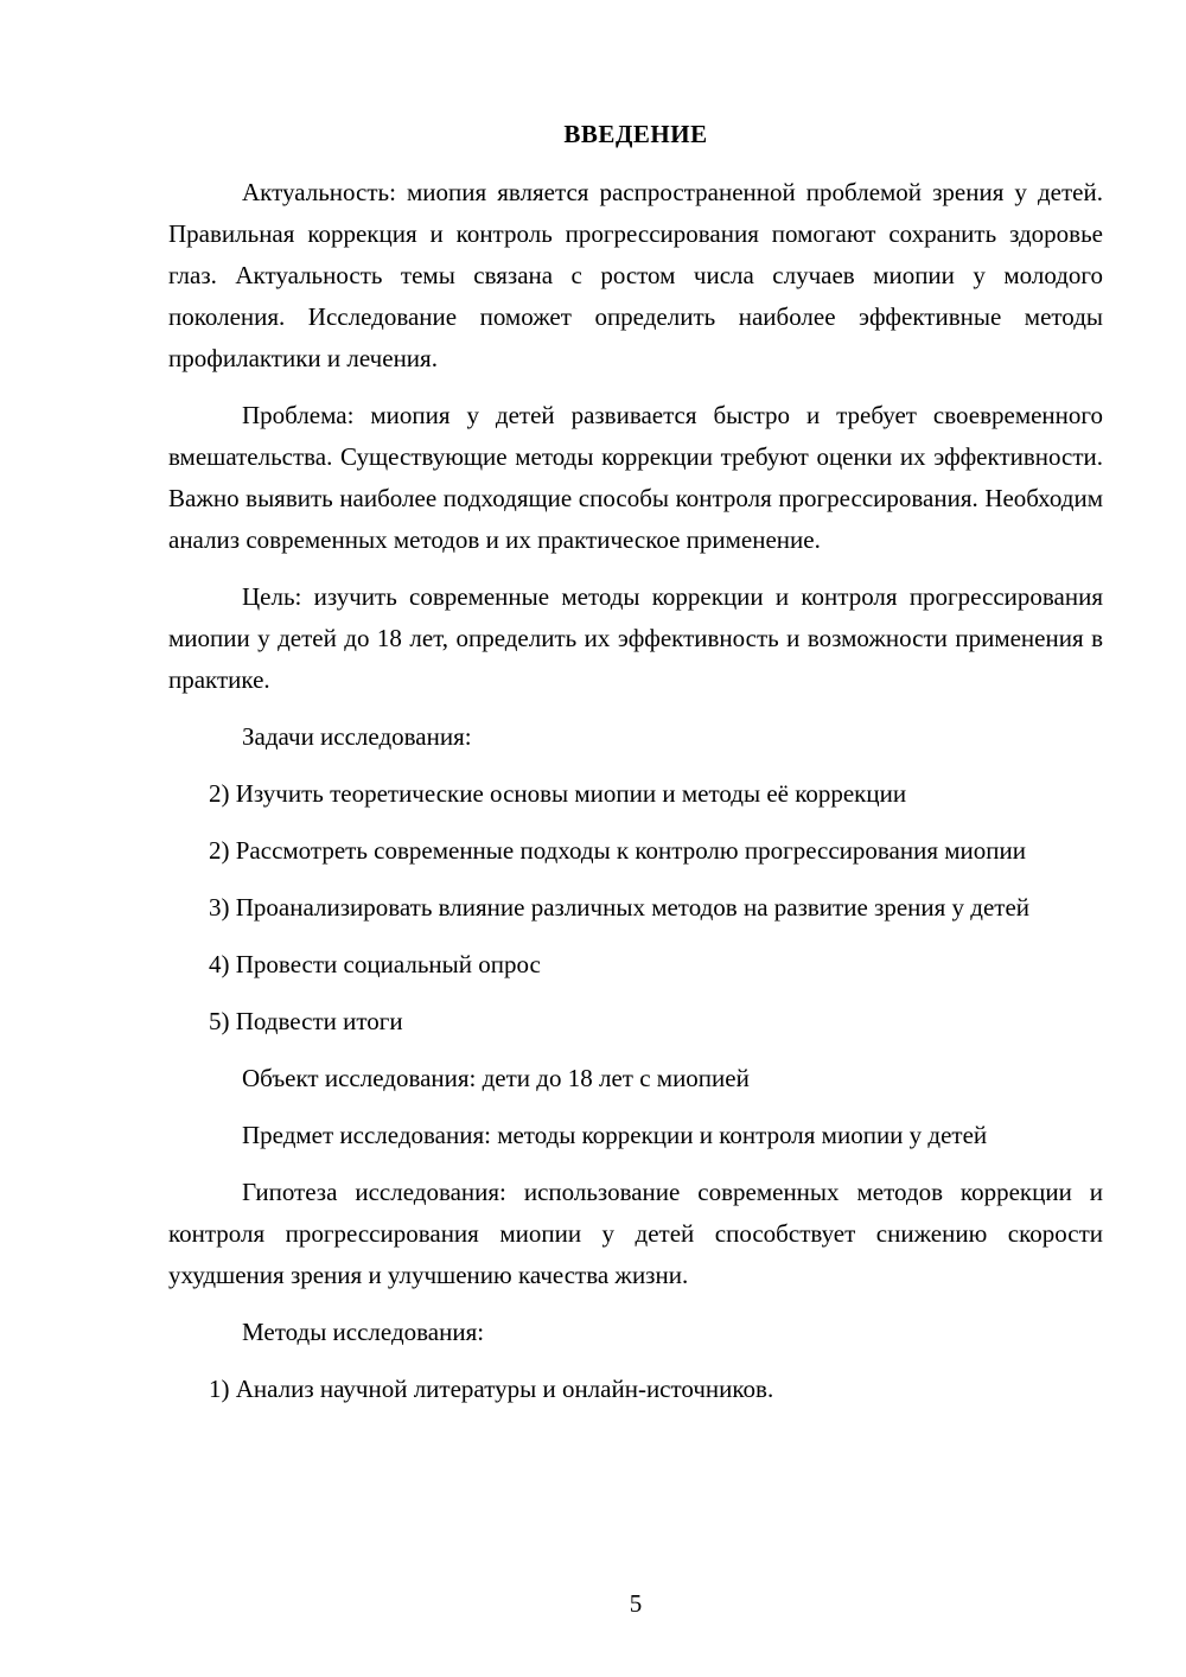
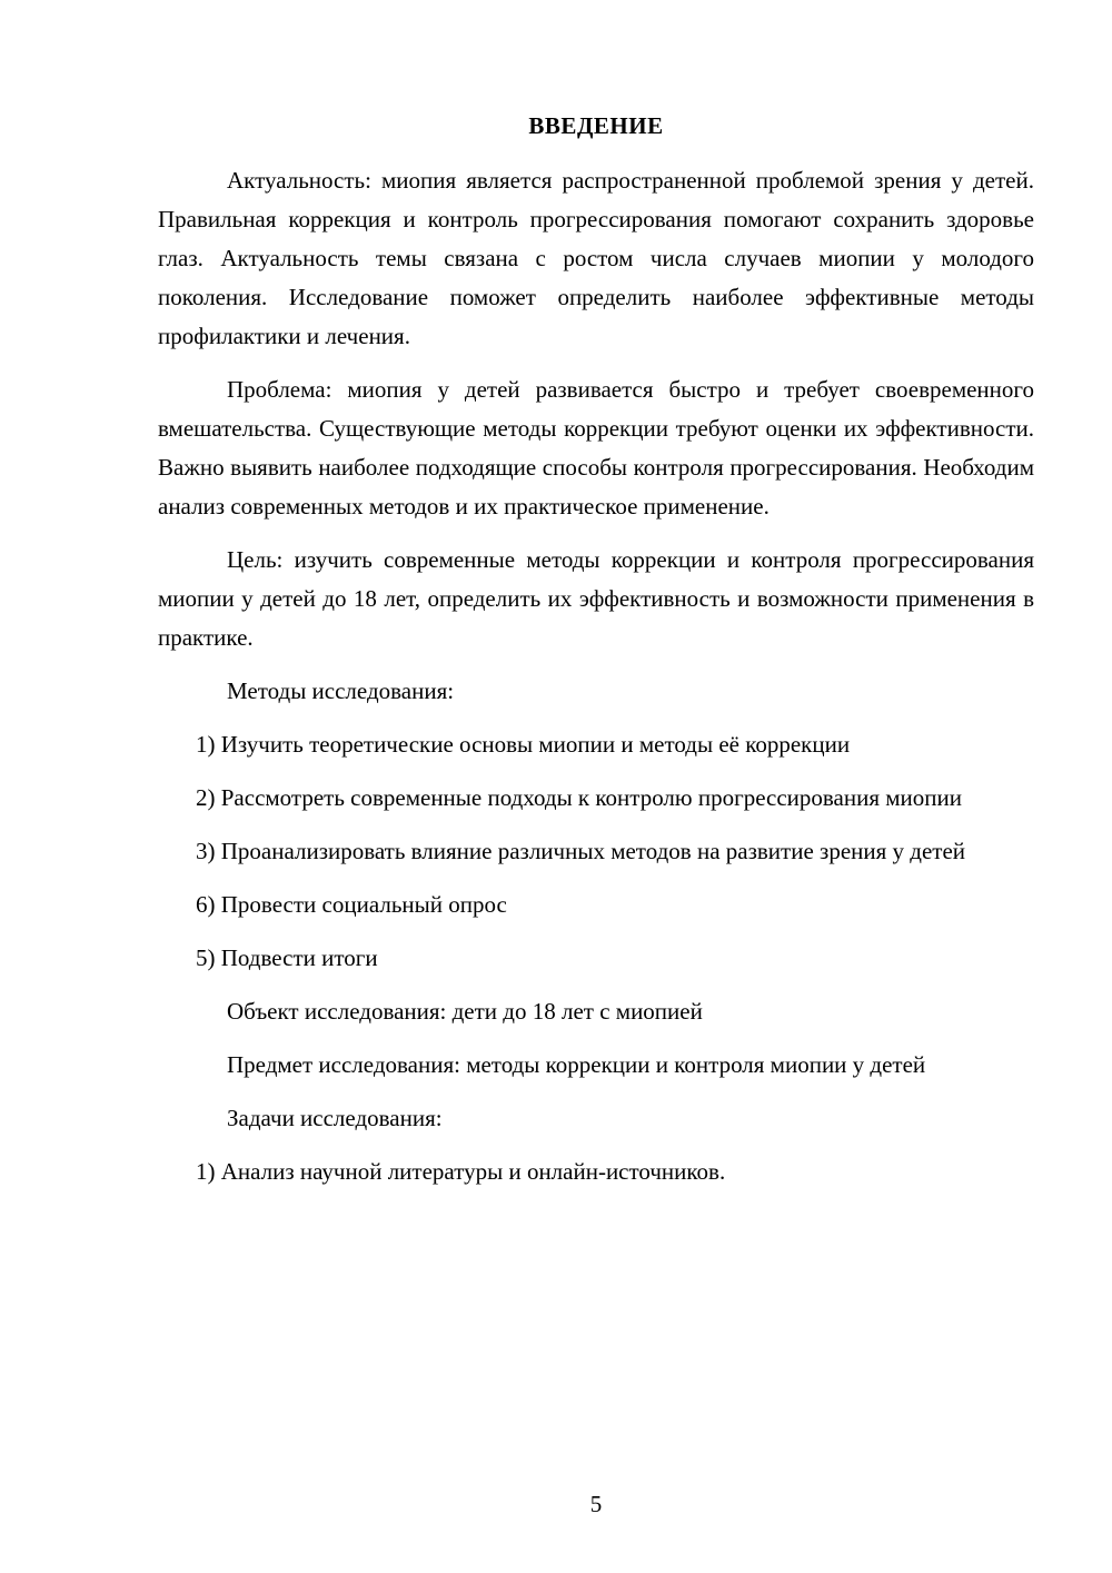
  ВВЕДЕНИЕ
  Актуальность: миопия является распространенной проблемой зрения у детей. Правильная коррекция и контроль прогрессирования помогают сохранить здоровье глаз. Актуальность темы связана с ростом числа случаев миопии у молодого поколения. Исследование поможет определить наиболее эффективные методы профилактики и лечения.
  Проблема: миопия у детей развивается быстро и требует своевременного вмешательства. Существующие методы коррекции требуют оценки их эффективности. Важно выявить наиболее подходящие способы контроля прогрессирования. Необходим анализ современных методов и их практическое применение.
  Цель: изучить современные методы коррекции и контроля прогрессирования миопии у детей до 18 лет, определить их эффективность и возможности применения в практике.
- Задачи исследования:
+ Методы исследования:
- 2) Изучить теоретические основы миопии и методы её коррекции
+ 1) Изучить теоретические основы миопии и методы её коррекции
  2) Рассмотреть современные подходы к контролю прогрессирования миопии
  3) Проанализировать влияние различных методов на развитие зрения у детей
- 4) Провести социальный опрос
+ 6) Провести социальный опрос
  5) Подвести итоги
  Объект исследования: дети до 18 лет с миопией
  Предмет исследования: методы коррекции и контроля миопии у детей
- Гипотеза исследования: использование современных методов коррекции и контроля прогрессирования миопии у детей способствует снижению скорости ухудшения зрения и улучшению качества жизни.
- Методы исследования:
+ Задачи исследования:
  1) Анализ научной литературы и онлайн-источников.
  5
